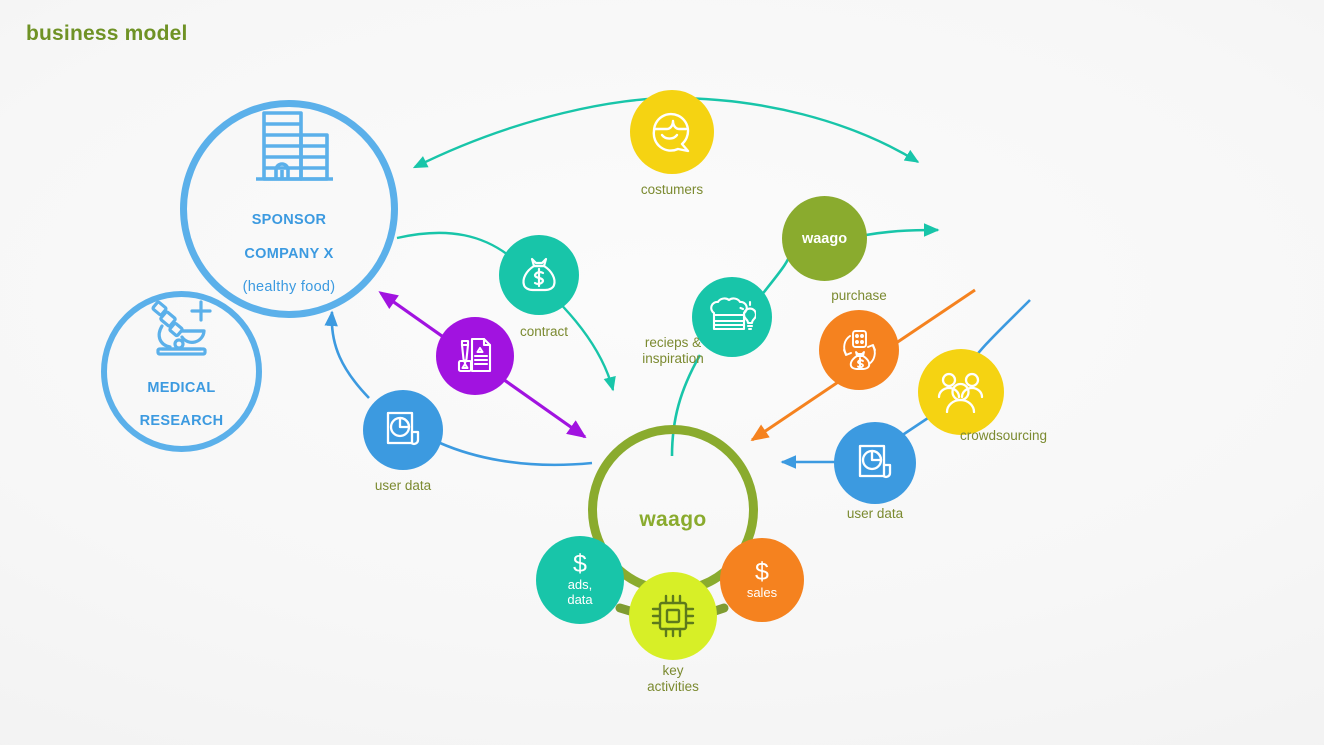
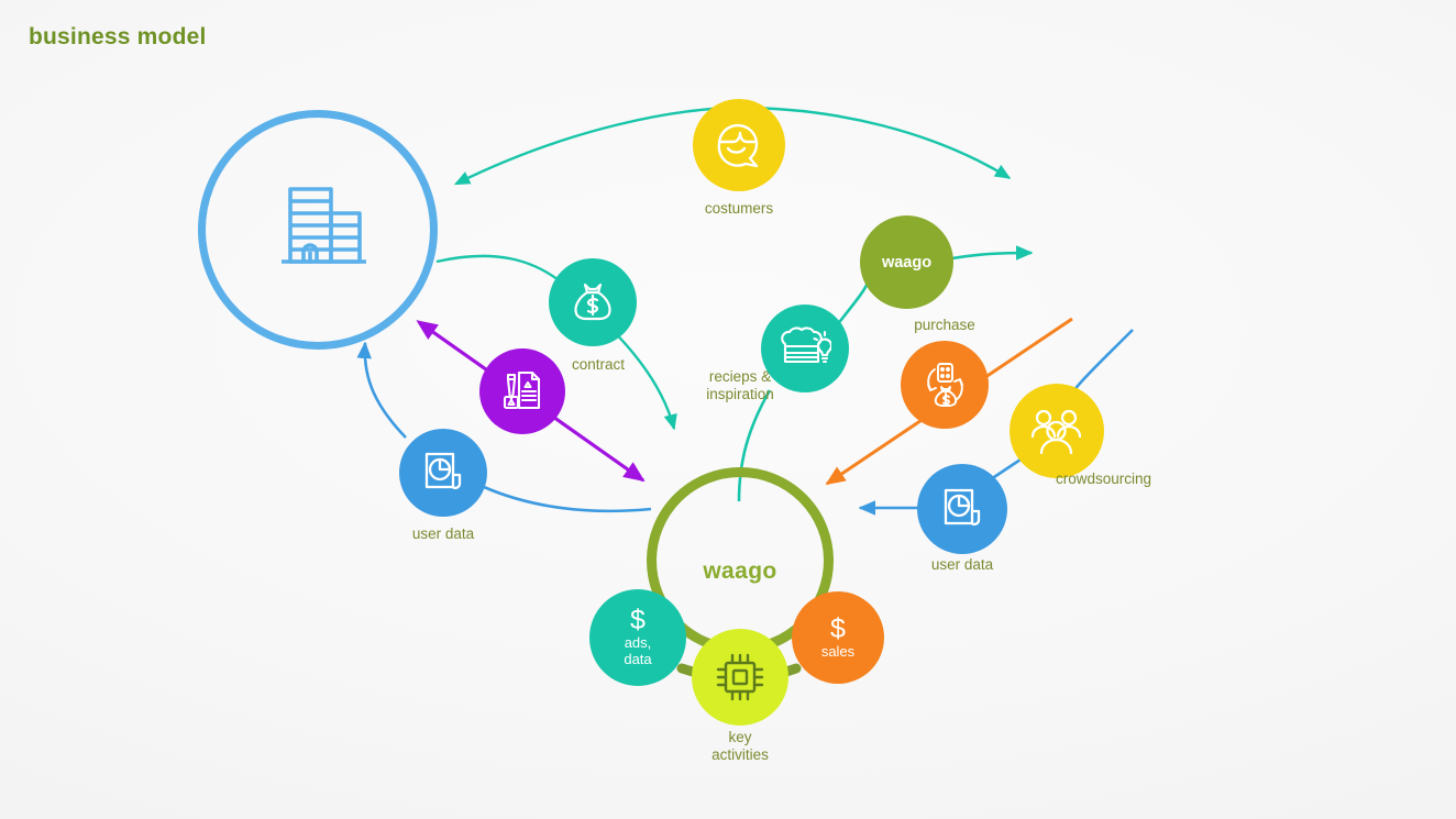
  business model
- SPONSOR
- COMPANY X
- (healthy food)
- MEDICAL
- RESEARCH
  waago
  costumers
  contract
  recieps &
  inspiration
  waago
  purchase
  crowdsourcing
  user data
  user data
  $
  ads,
  data
  key
  activities
  $
  sales
